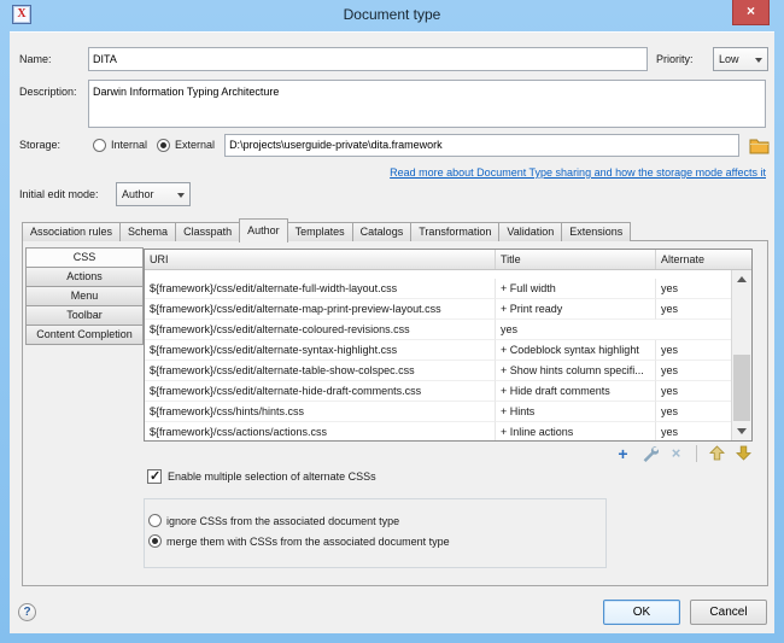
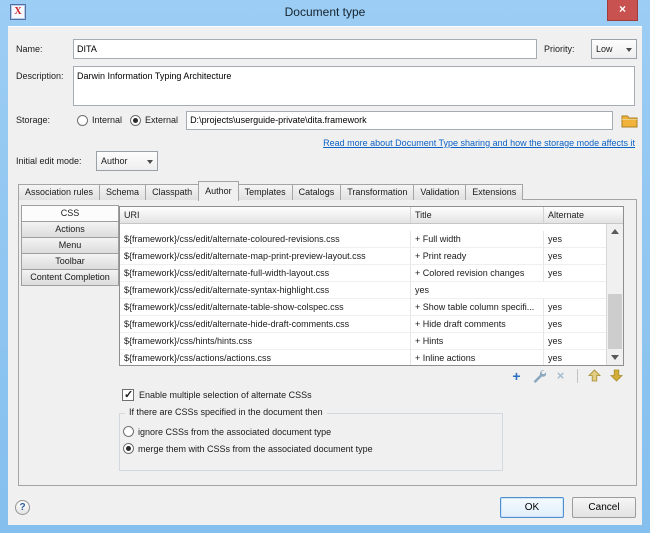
  X
  Document type
  ×
  Name:
  DITA
  Priority:
  Low
  Description:
  Darwin Information Typing Architecture
  Storage:
  Internal
  External
  D:\projects\userguide-private\dita.framework
  Read more about Document Type sharing and how the storage mode affects it
  Initial edit mode:
  Author
  Association rules
  Schema
  Classpath
  Author
  Templates
  Catalogs
  Transformation
  Validation
  Extensions
  CSS
  Actions
  Menu
  Toolbar
  Content Completion
  URI
  Title
  Alternate
- ${framework}/css/edit/alternate-full-width-layout.css
+ ${framework}/css/edit/alternate-coloured-revisions.css
  + Full width
  yes
  ${framework}/css/edit/alternate-map-print-preview-layout.css
  + Print ready
  yes
- ${framework}/css/edit/alternate-coloured-revisions.css
+ ${framework}/css/edit/alternate-full-width-layout.css
+ + Colored revision changes
  yes
  ${framework}/css/edit/alternate-syntax-highlight.css
- + Codeblock syntax highlight
  yes
  ${framework}/css/edit/alternate-table-show-colspec.css
- + Show hints column specifi...
+ + Show table column specifi...
  yes
  ${framework}/css/edit/alternate-hide-draft-comments.css
  + Hide draft comments
  yes
  ${framework}/css/hints/hints.css
  + Hints
  yes
  ${framework}/css/actions/actions.css
  + Inline actions
  yes
  +
  ×
  Enable multiple selection of alternate CSSs
+ If there are CSSs specified in the document then
  ignore CSSs from the associated document type
  merge them with CSSs from the associated document type
  ?
  OK
  Cancel
